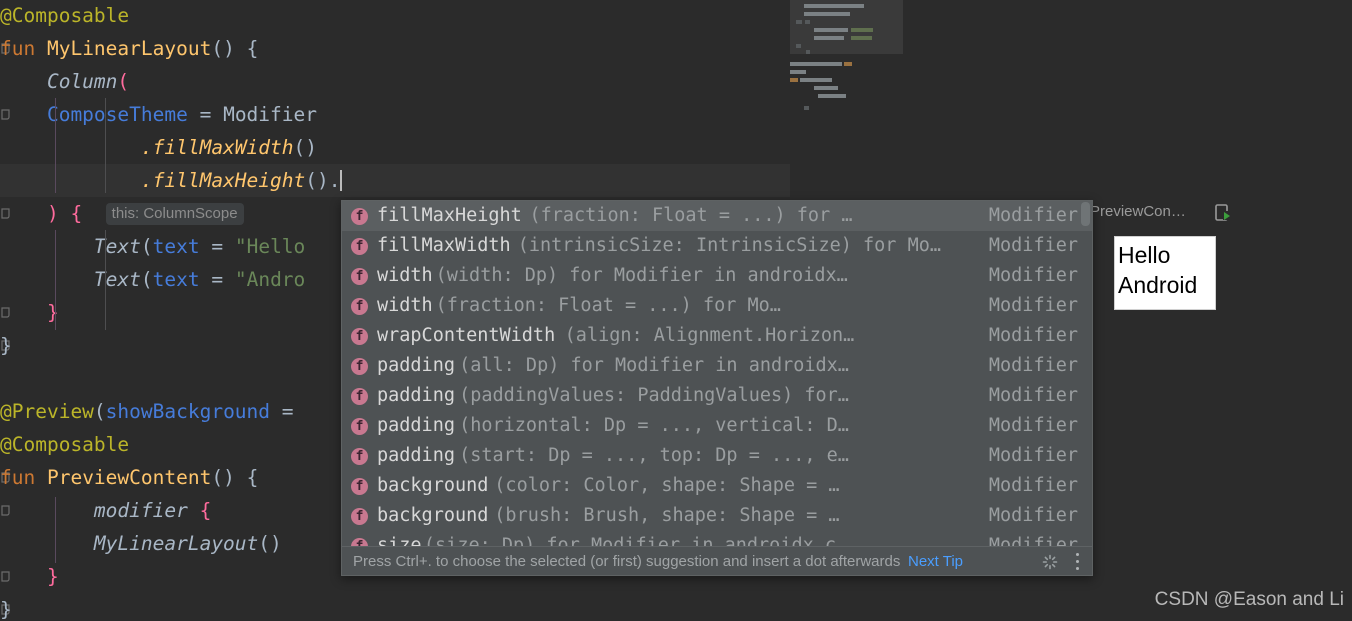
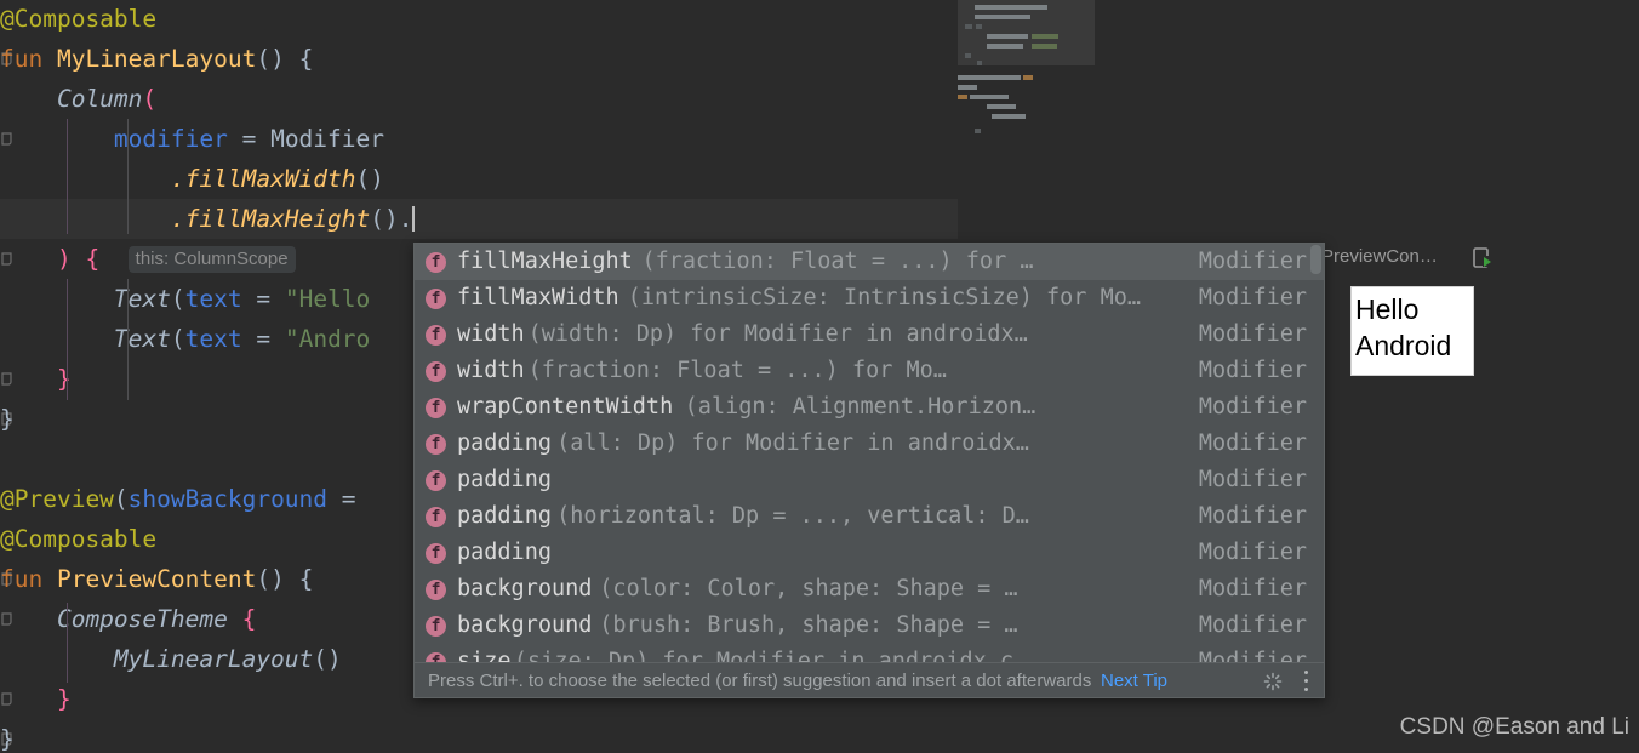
  @Composable
  fun MyLinearLayout() {
  Column(
- ComposeTheme = Modifier
+ modifier = Modifier
  .fillMaxWidth()
  .fillMaxHeight().
  ) { this: ColumnScope
  Text(text = "Hello
  Text(text = "Andro
  }
  }
  @Preview(showBackground =
  @Composable
  fun PreviewContent() {
- modifier {
+ ComposeTheme {
  MyLinearLayout()
  }
  }
  PreviewCon…
  Hello
  Android
  CSDN @Eason and Li
  f
  fillMaxHeight
  (fraction: Float = ...) for …
  Modifier
  f
  fillMaxWidth
  (intrinsicSize: IntrinsicSize) for Mo…
  Modifier
  f
  width
  (width: Dp) for Modifier in androidx…
  Modifier
  f
  width
  (fraction: Float = ...) for Mo…
  Modifier
  f
  wrapContentWidth
  (align: Alignment.Horizon…
  Modifier
  f
  padding
  (all: Dp) for Modifier in androidx…
  Modifier
  f
  padding
- (paddingValues: PaddingValues) for…
  Modifier
  f
  padding
  (horizontal: Dp = ..., vertical: D…
  Modifier
  f
  padding
- (start: Dp = ..., top: Dp = ..., e…
  Modifier
  f
  background
  (color: Color, shape: Shape = …
  Modifier
  f
  background
  (brush: Brush, shape: Shape = …
  Modifier
  Press Ctrl+. to choose the selected (or first) suggestion and insert a dot afterwards
  Next Tip
